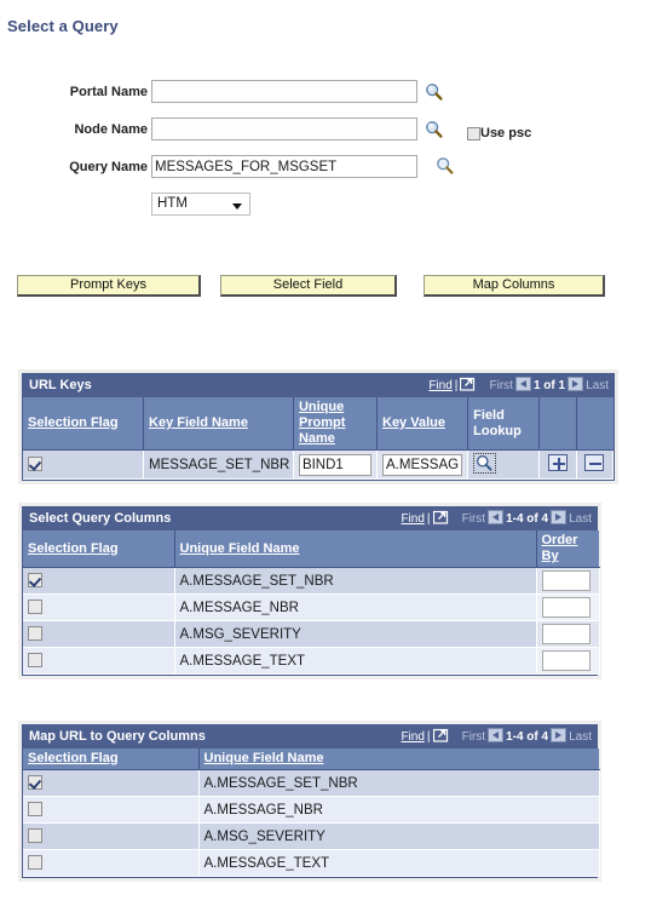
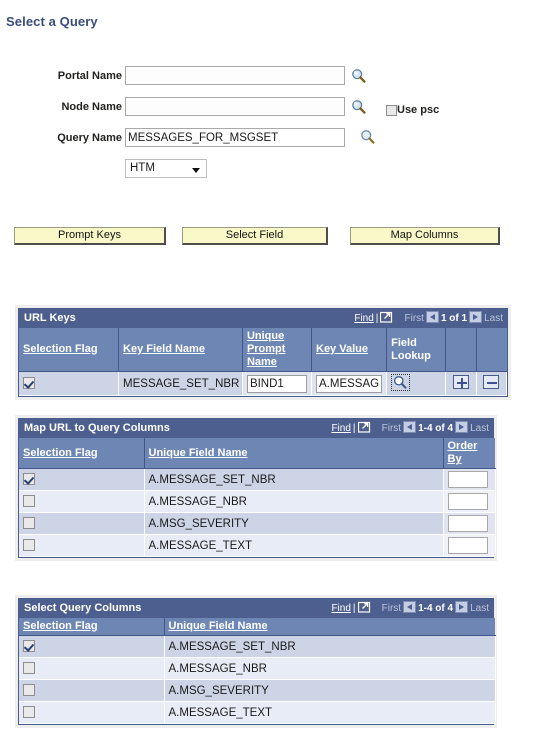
  Select a Query
  Portal Name
  Node Name
  Query Name
  MESSAGES_FOR_MSGSET
  HTM
  Use psc
  Prompt Keys
  Select Field
  Map Columns
  URL Keys
  Find | First 1 of 1 Last
  Selection Flag	Key Field Name	Unique Prompt Name	Key Value	Field Lookup
  	MESSAGE_SET_NBR	BIND1	A.MESSAG
- Select Query Columns
+ Map URL to Query Columns
  Find | First 1-4 of 4 Last
  Selection Flag	Unique Field Name	Order By
  	A.MESSAGE_SET_NBR
  	A.MESSAGE_NBR
  	A.MSG_SEVERITY
  	A.MESSAGE_TEXT
- Map URL to Query Columns
+ Select Query Columns
  Find | First 1-4 of 4 Last
  Selection Flag	Unique Field Name
  	A.MESSAGE_SET_NBR
  	A.MESSAGE_NBR
  	A.MSG_SEVERITY
  	A.MESSAGE_TEXT
